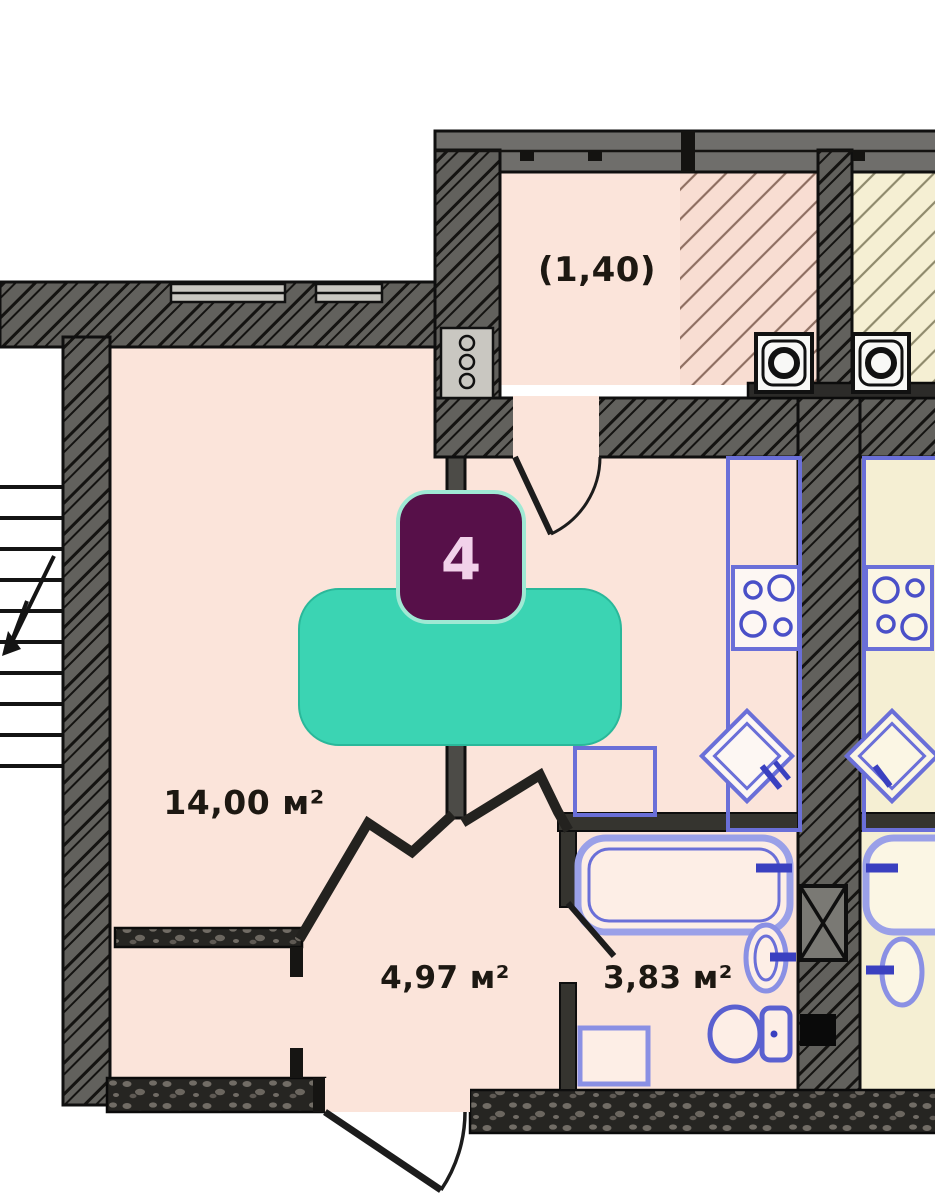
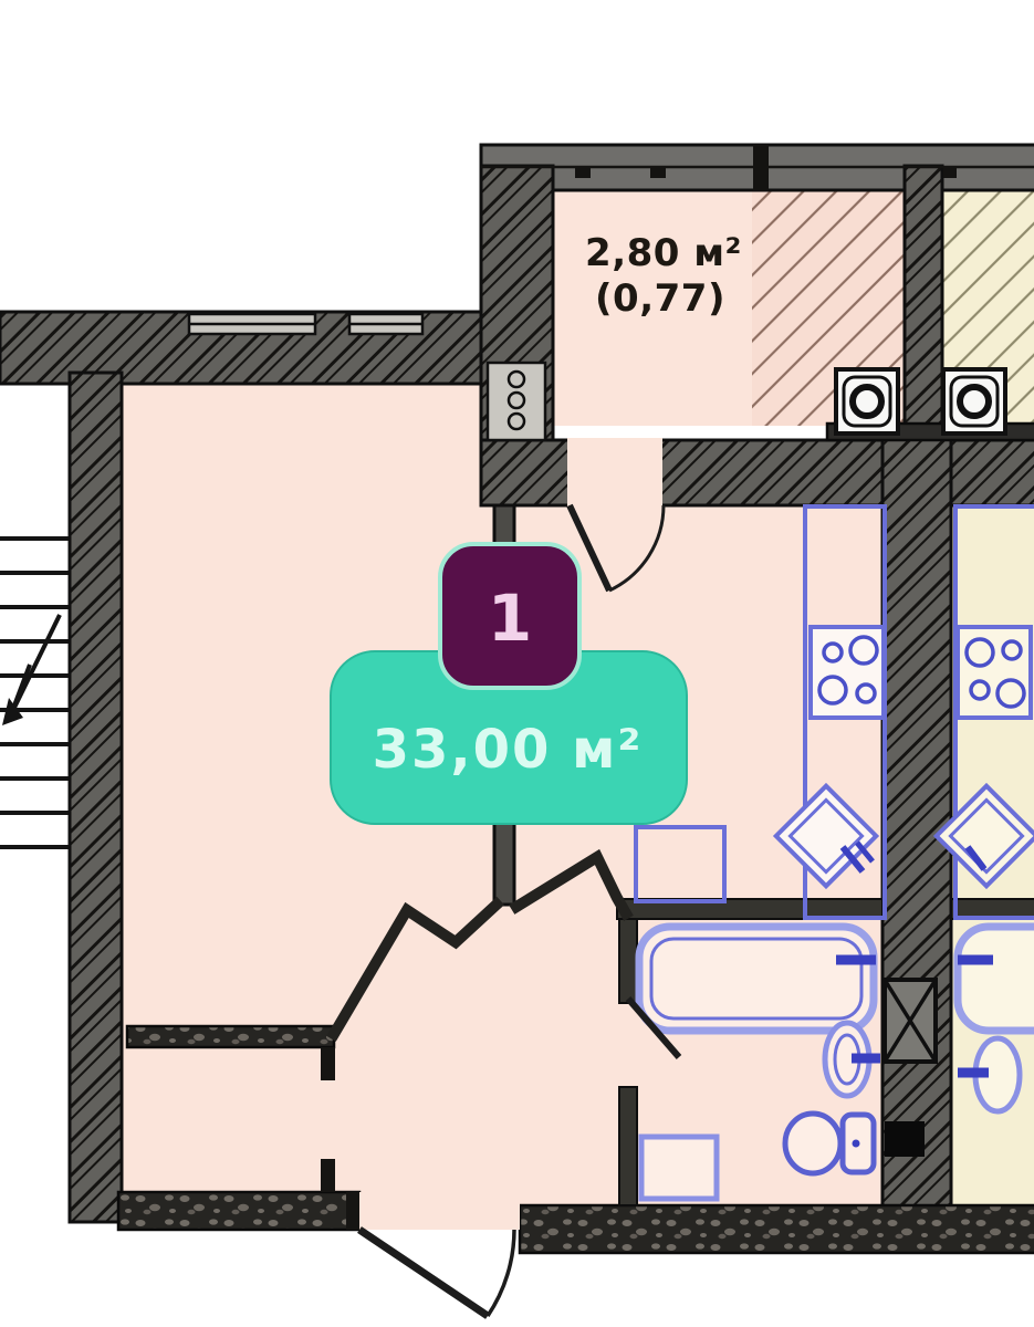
- 4
+ 1
+ 33,00 м²
+ 2,80 м²
- (1,40)
+ (0,77)
- 14,00 м²
- 4,97 м²
- 3,83 м²
